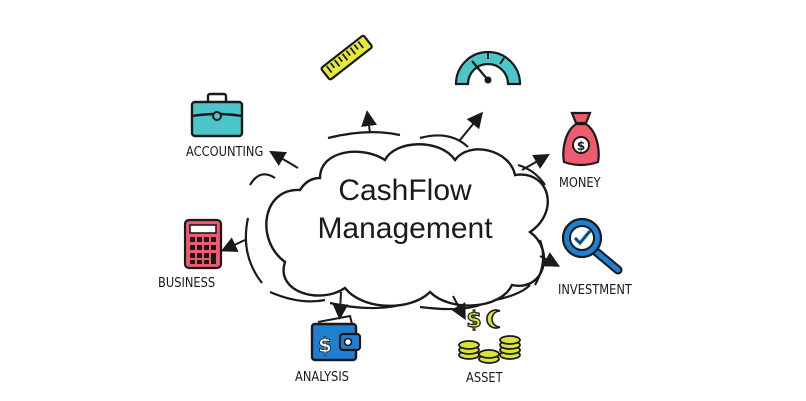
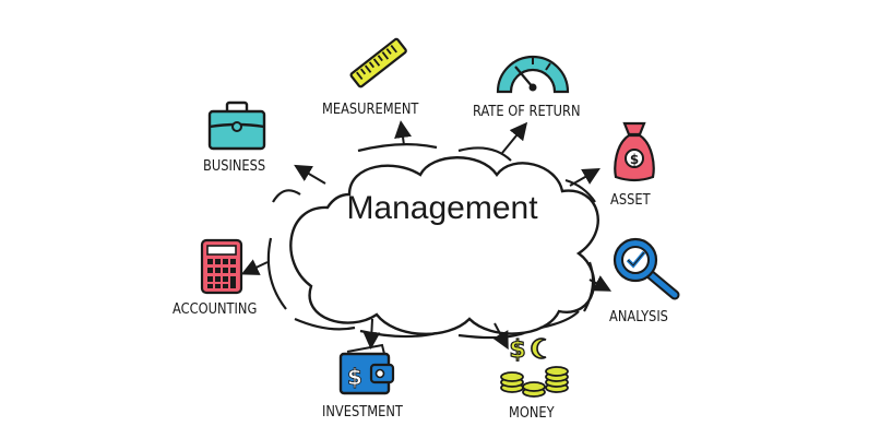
- CashFlow
  Management
+ MEASUREMENT
+ RATE OF RETURN
- ACCOUNTING
+ BUSINESS
  $
- MONEY
+ ASSET
- BUSINESS
+ ACCOUNTING
- INVESTMENT
+ ANALYSIS
  $
- ANALYSIS
+ INVESTMENT
  $
- ASSET
+ MONEY
